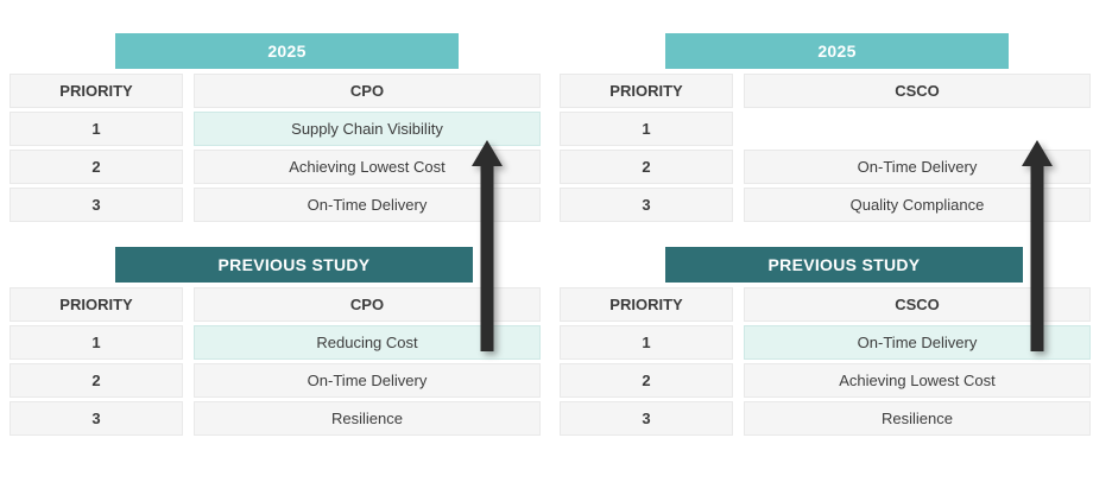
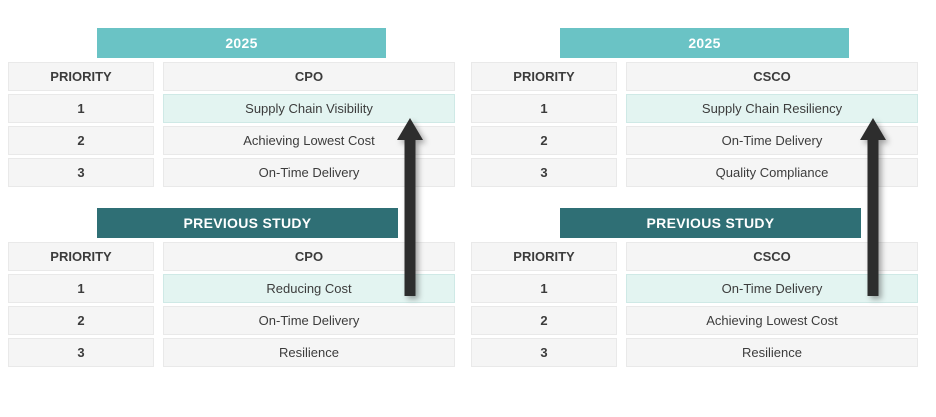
  2025
  PRIORITY
  CPO
  1
  Supply Chain Visibility
  2
  Achieving Lowest Cost
  3
  On-Time Delivery
  PREVIOUS STUDY
  PRIORITY
  CPO
  1
  Reducing Cost
  2
  On-Time Delivery
  3
  Resilience
  2025
  PRIORITY
  CSCO
  1
+ Supply Chain Resiliency
  2
  On-Time Delivery
  3
  Quality Compliance
  PREVIOUS STUDY
  PRIORITY
  CSCO
  1
  On-Time Delivery
  2
  Achieving Lowest Cost
  3
  Resilience
